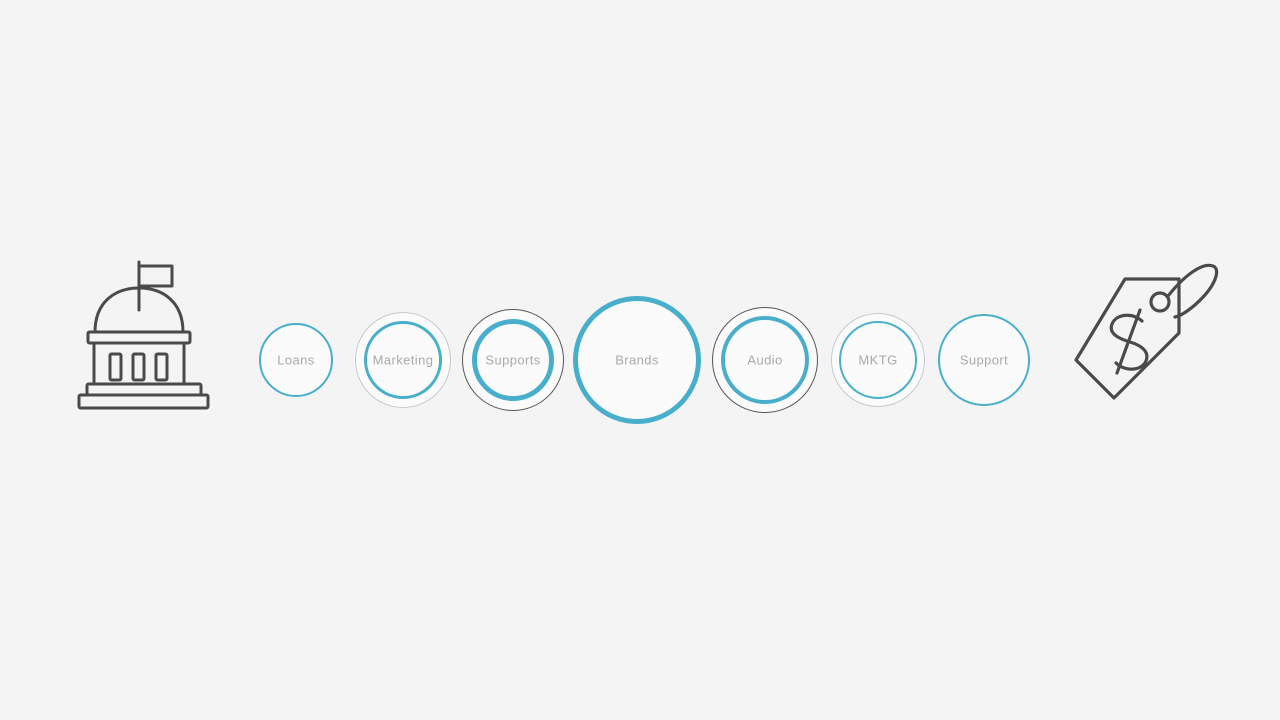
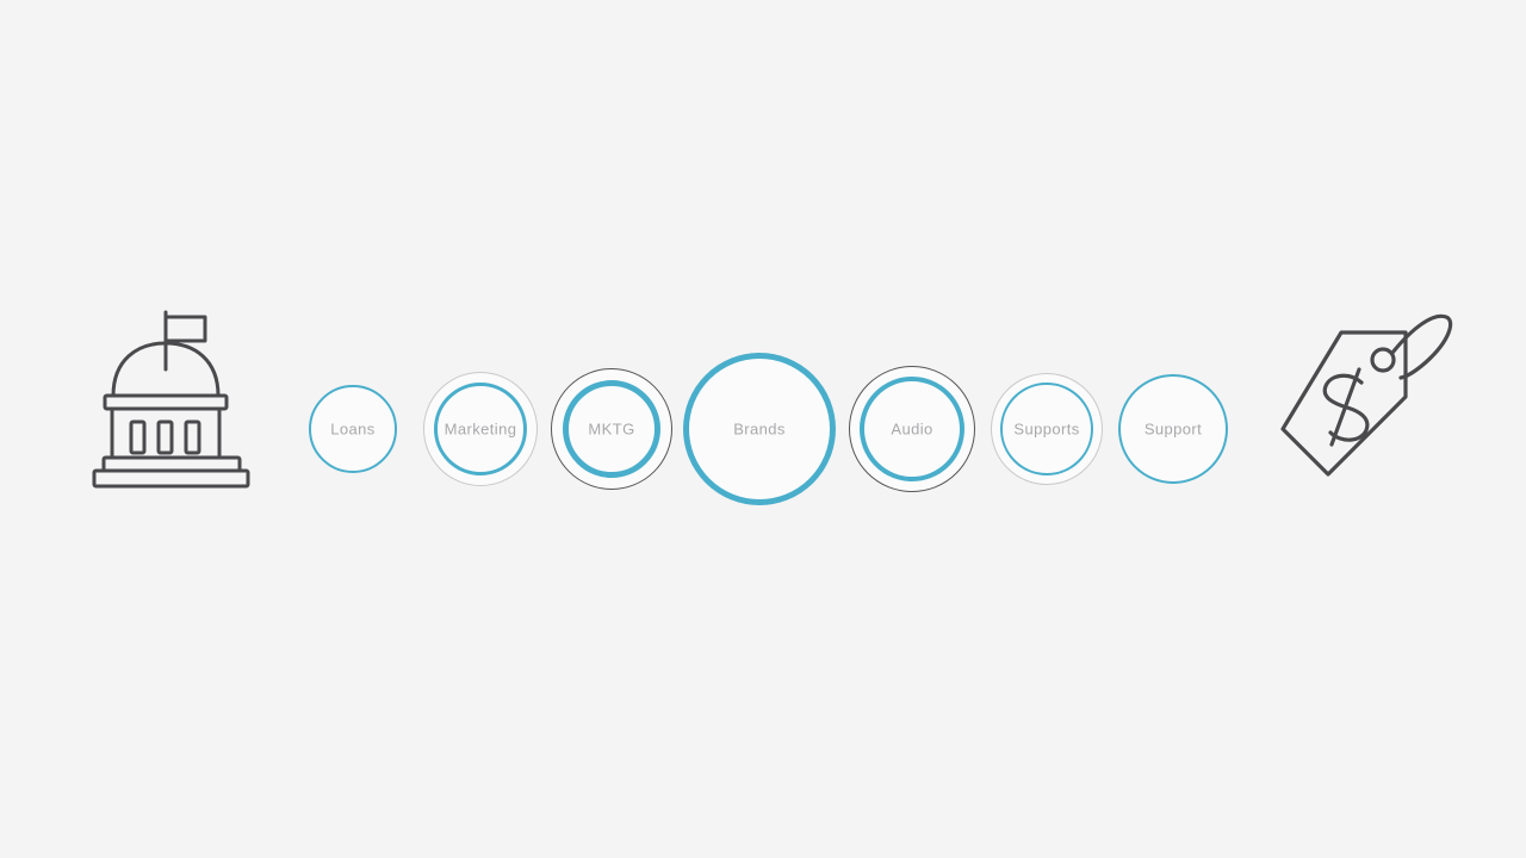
  Loans
  Marketing
- Supports
+ MKTG
  Brands
  Audio
- MKTG
+ Supports
  Support
